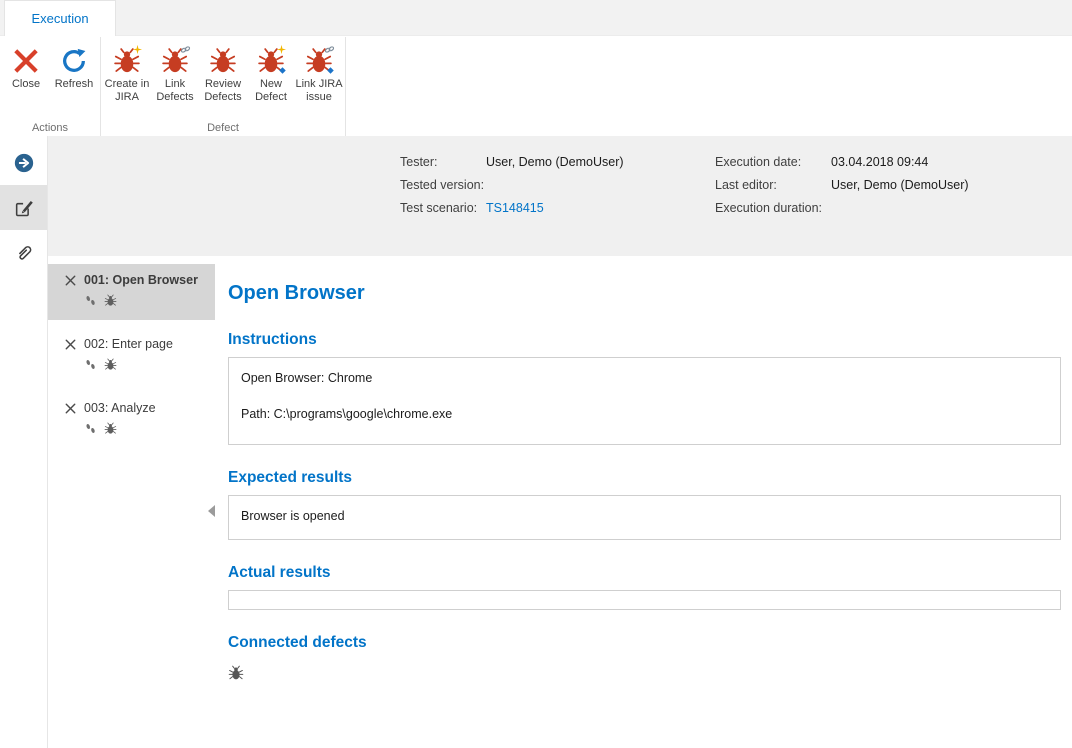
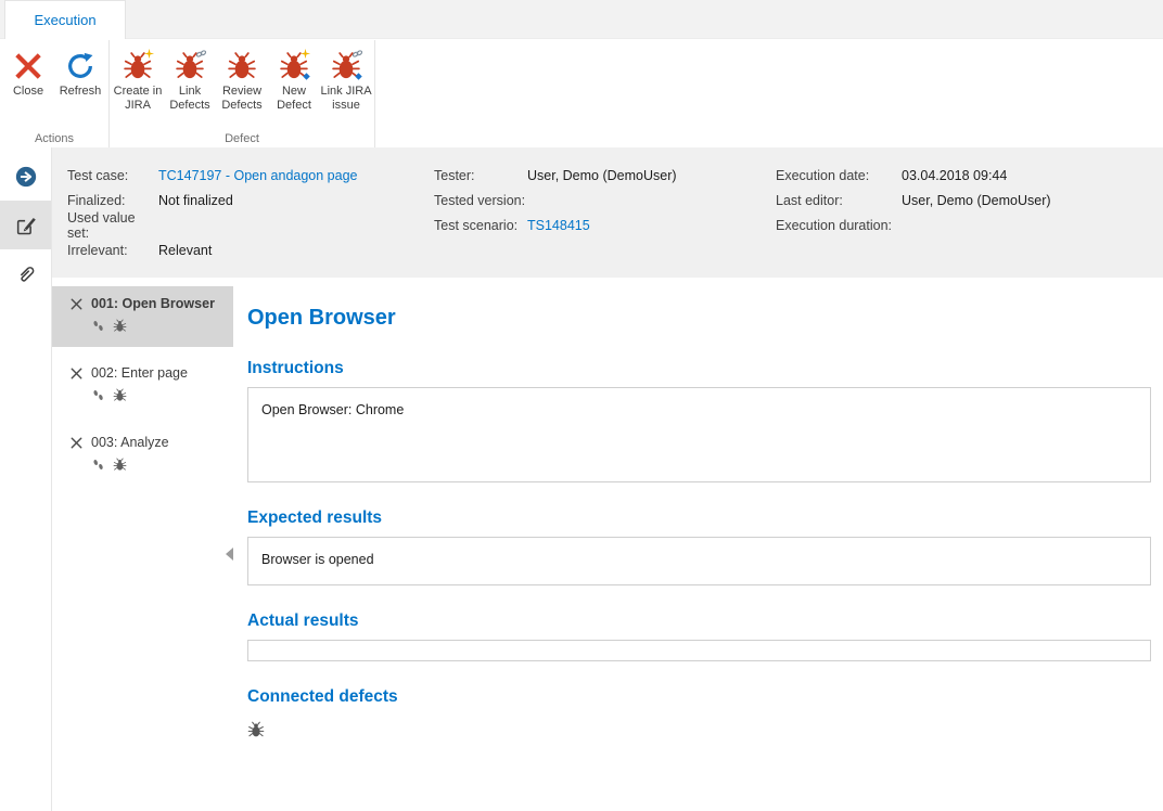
  Execution
  Close
  Refresh
  Actions
  Create in JIRA
  Link Defects
  Review Defects
  New Defect
  Link JIRA issue
  Defect
+ Test case:
+ TC147197 - Open andagon page
+ Finalized:
+ Not finalized
+ Used value set:
+ Irrelevant:
+ Relevant
  Tester:
  User, Demo (DemoUser)
  Tested version:
  Test scenario:
  TS148415
  Execution date:
  03.04.2018 09:44
  Last editor:
  User, Demo (DemoUser)
  Execution duration:
  001: Open Browser
  002: Enter page
  003: Analyze
  Open Browser
  Instructions
  Open Browser: Chrome
- Path: C:\programs\google\chrome.exe
  Expected results
  Browser is opened
  Actual results
  Connected defects
